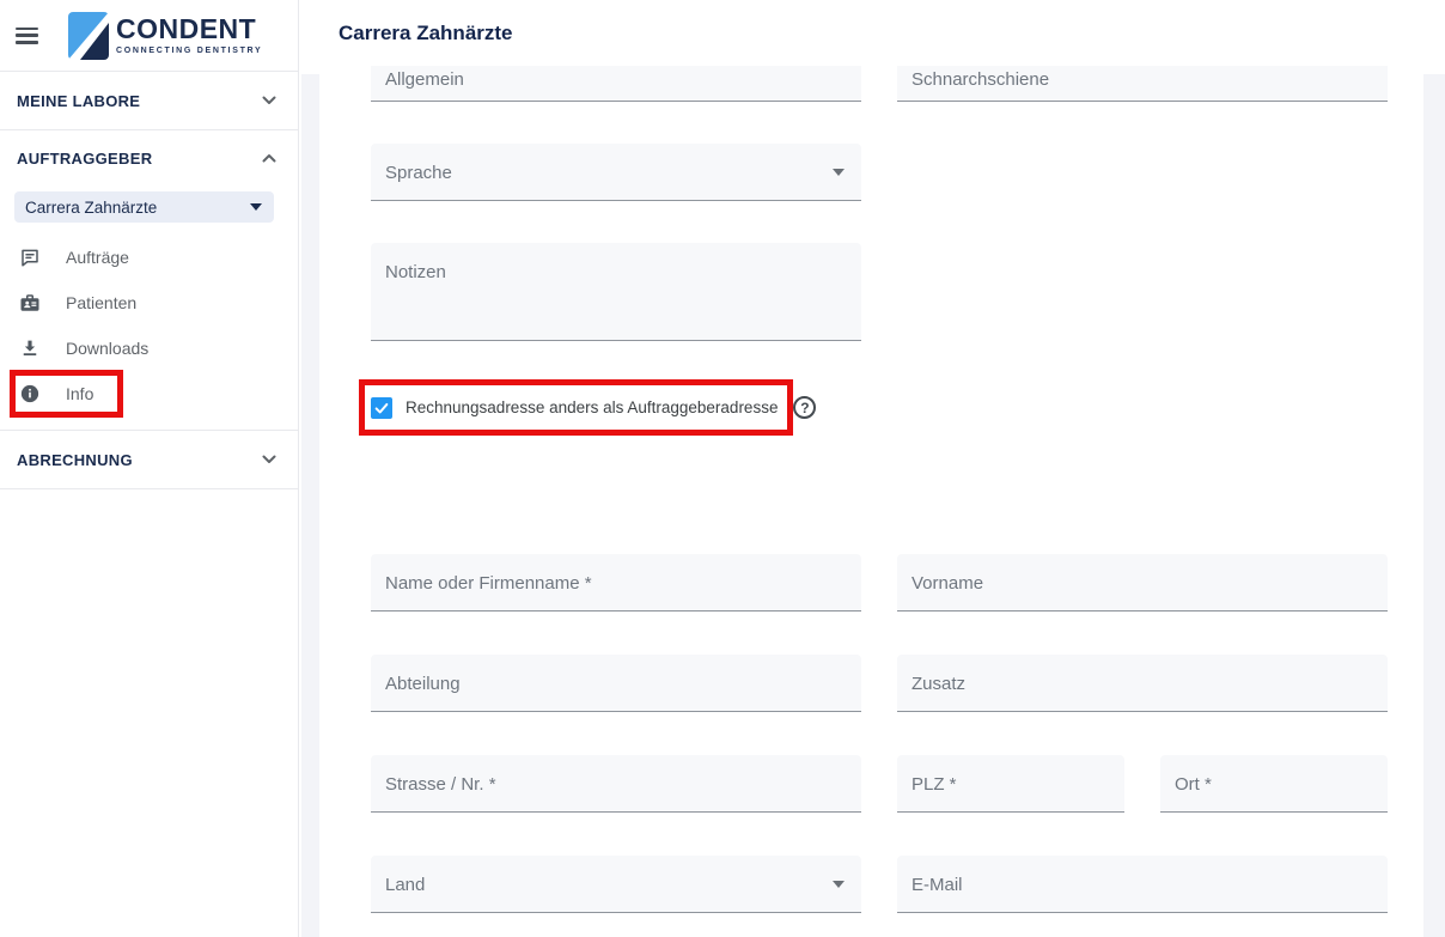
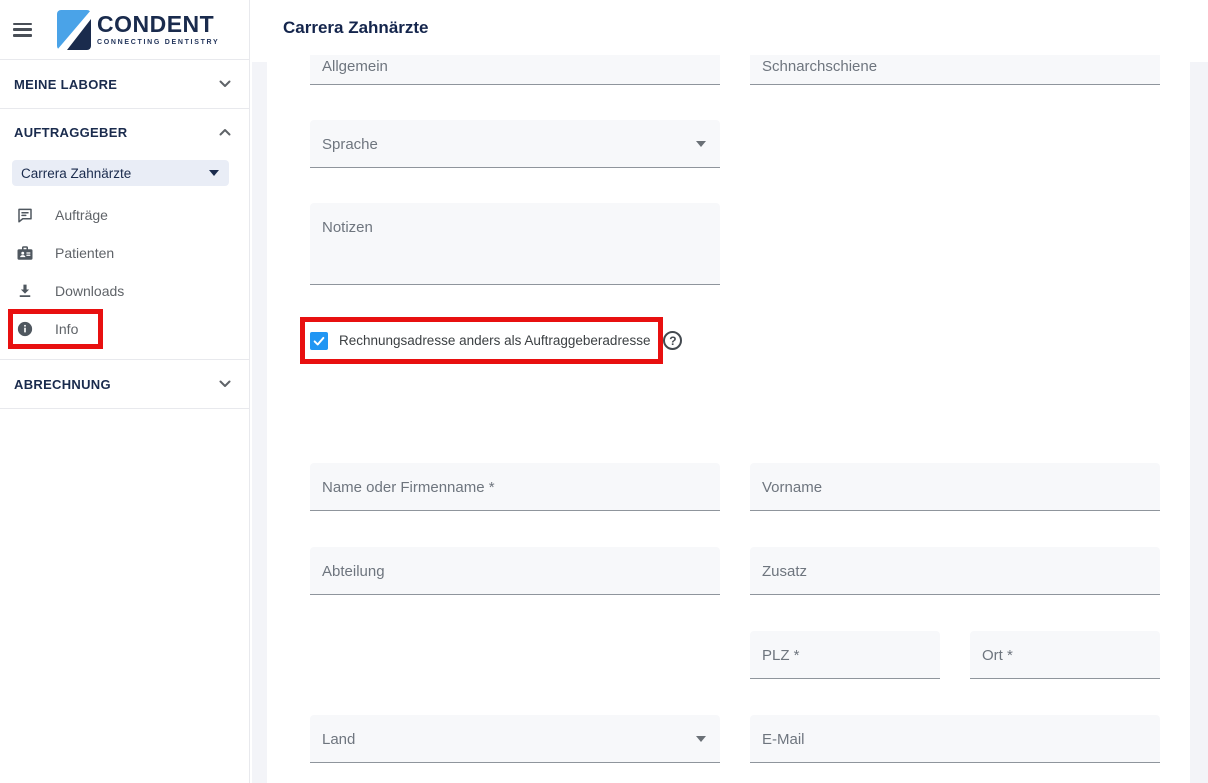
  CONDENT
  MEINE LABORE
  AUFTRAGGEBER
  Carrera Zahnärzte
  Aufträge
  Patienten
  Downloads
  Info
  ABRECHNUNG
  Carrera Zahnärzte
  Allgemein
  Schnarchschiene
  Sprache
  Notizen
  Rechnungsadresse anders als Auftraggeberadresse
  ?
  Name oder Firmenname *
  Vorname
  Abteilung
  Zusatz
- Strasse / Nr. *
  PLZ *
  Ort *
  Land
  E-Mail
